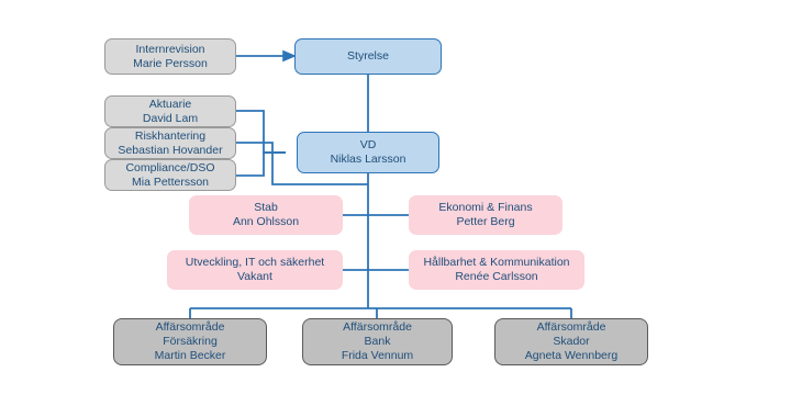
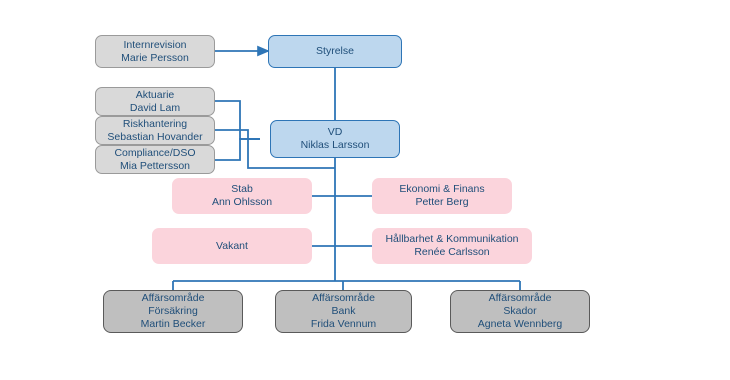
  Internrevision
  Marie Persson
  Styrelse
  Aktuarie
  David Lam
  Riskhantering
  Sebastian Hovander
  Compliance/DSO
  Mia Pettersson
  VD
  Niklas Larsson
  Stab
  Ann Ohlsson
  Ekonomi & Finans
  Petter Berg
- Utveckling, IT och säkerhet
  Vakant
  Hållbarhet & Kommunikation
  Renée Carlsson
  Affärsområde
  Försäkring
  Martin Becker
  Affärsområde
  Bank
  Frida Vennum
  Affärsområde
  Skador
  Agneta Wennberg
